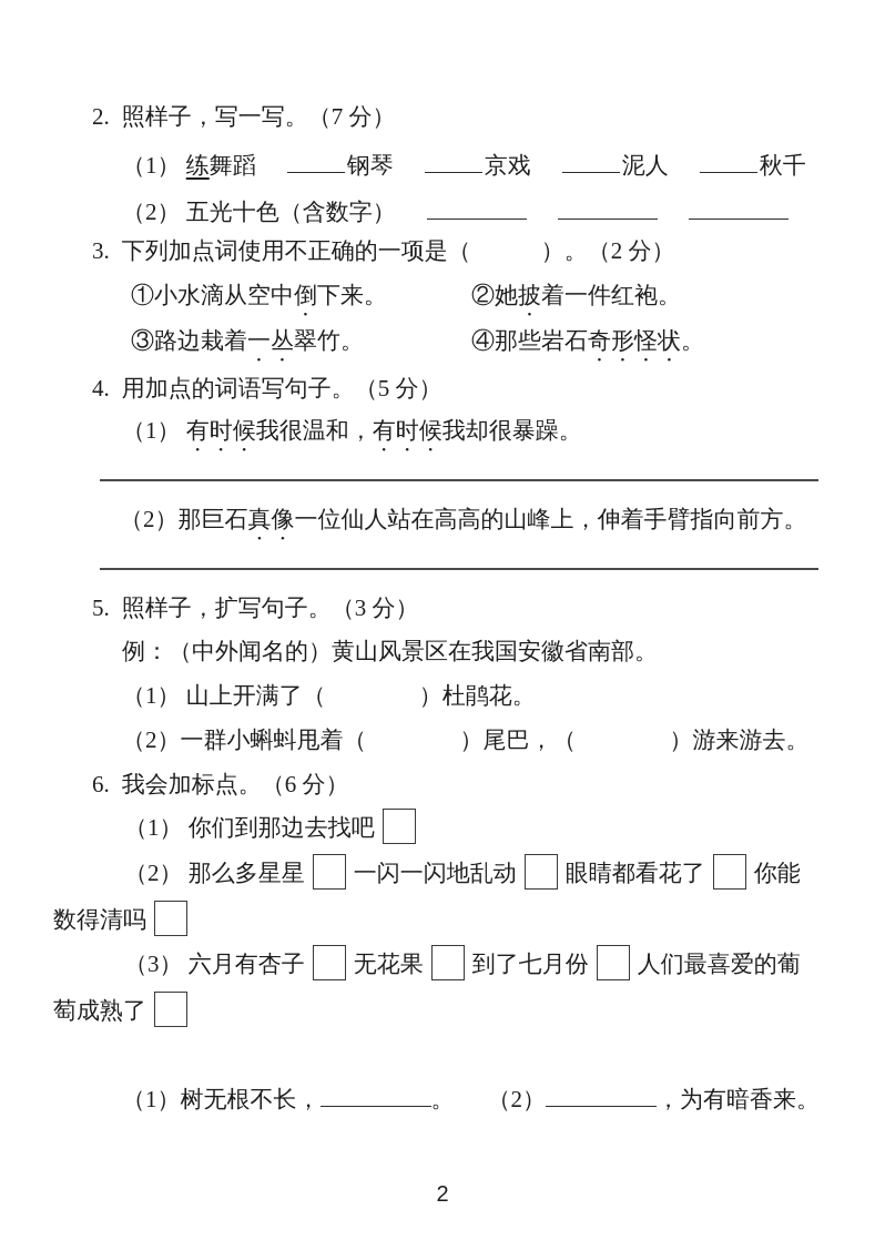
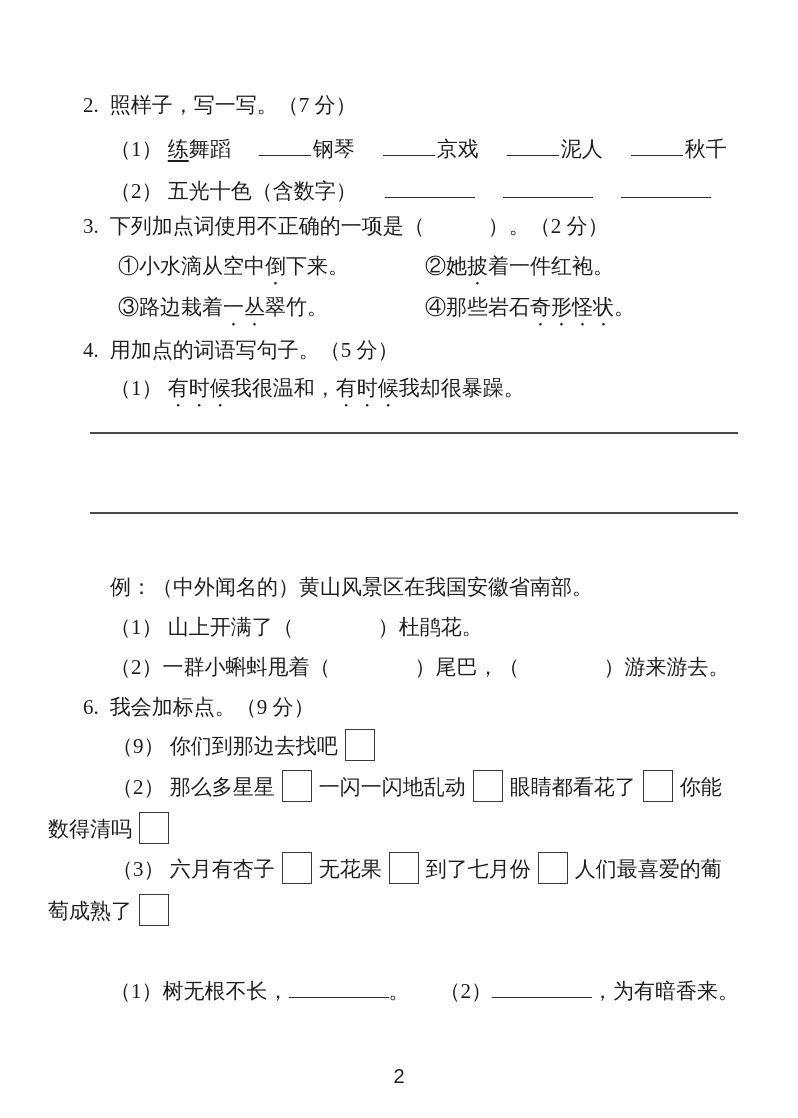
  2. 照样子，写一写。（7 分）
  （1） 练舞蹈 钢琴 京戏 泥人 秋千
  （2） 五光十色（含数字）
  3. 下列加点词使用不正确的一项是（ ）。（2 分）
  ①小水滴从空中倒下来。 ②她披着一件红袍。
  ③路边栽着一丛翠竹。 ④那些岩石奇形怪状。
  4. 用加点的词语写句子。（5 分）
  （1） 有时候我很温和，有时候我却很暴躁。
- （2）那巨石真像一位仙人站在高高的山峰上，伸着手臂指向前方。
- 5. 照样子，扩写句子。（3 分）
  例：（中外闻名的）黄山风景区在我国安徽省南部。
  （1） 山上开满了（ ）杜鹃花。
  （2）一群小蝌蚪甩着（ ）尾巴，（ ）游来游去。
- 6. 我会加标点。（6 分）
+ 6. 我会加标点。（9 分）
- （1） 你们到那边去找吧
+ （9） 你们到那边去找吧
  （2） 那么多星星 一闪一闪地乱动 眼睛都看花了 你能
  数得清吗
  （3） 六月有杏子 无花果 到了七月份 人们最喜爱的葡
  萄成熟了
  （1）树无根不长， 。 （2） ，为有暗香来。
  2
